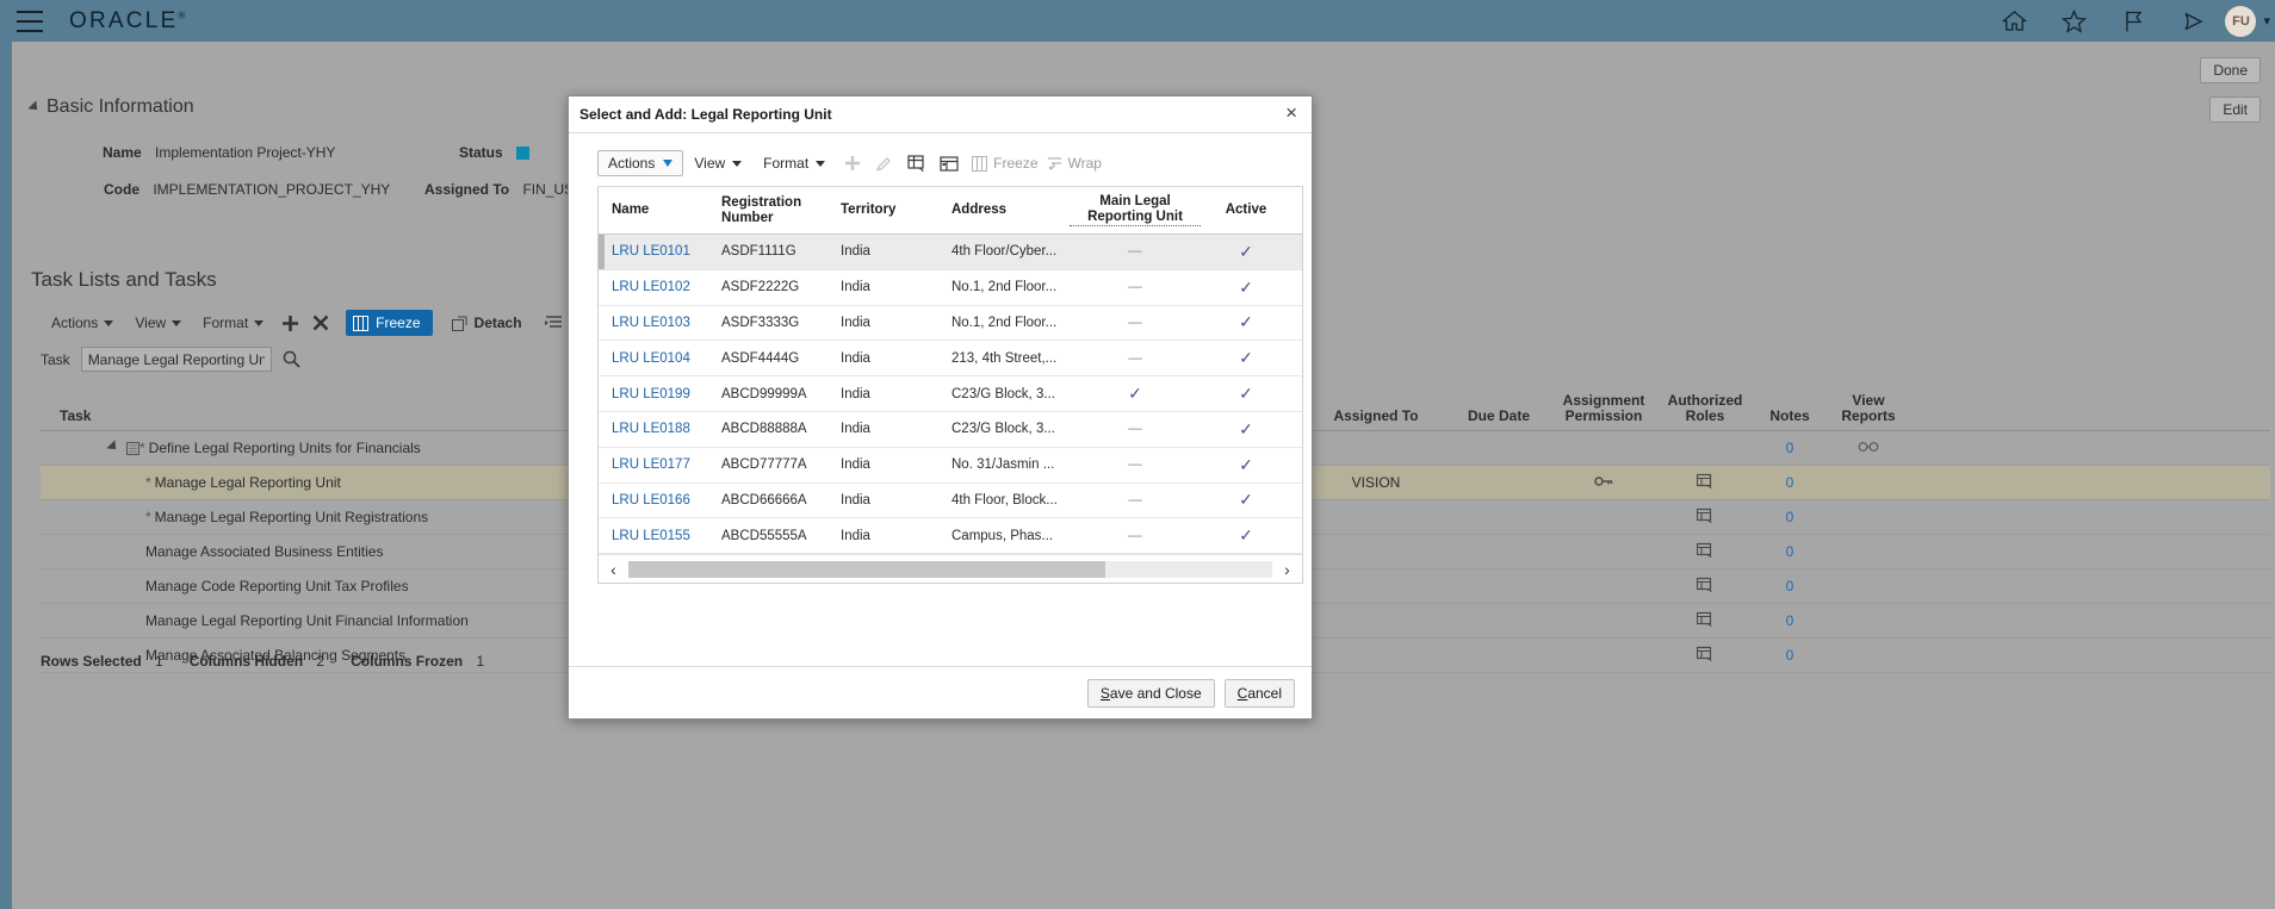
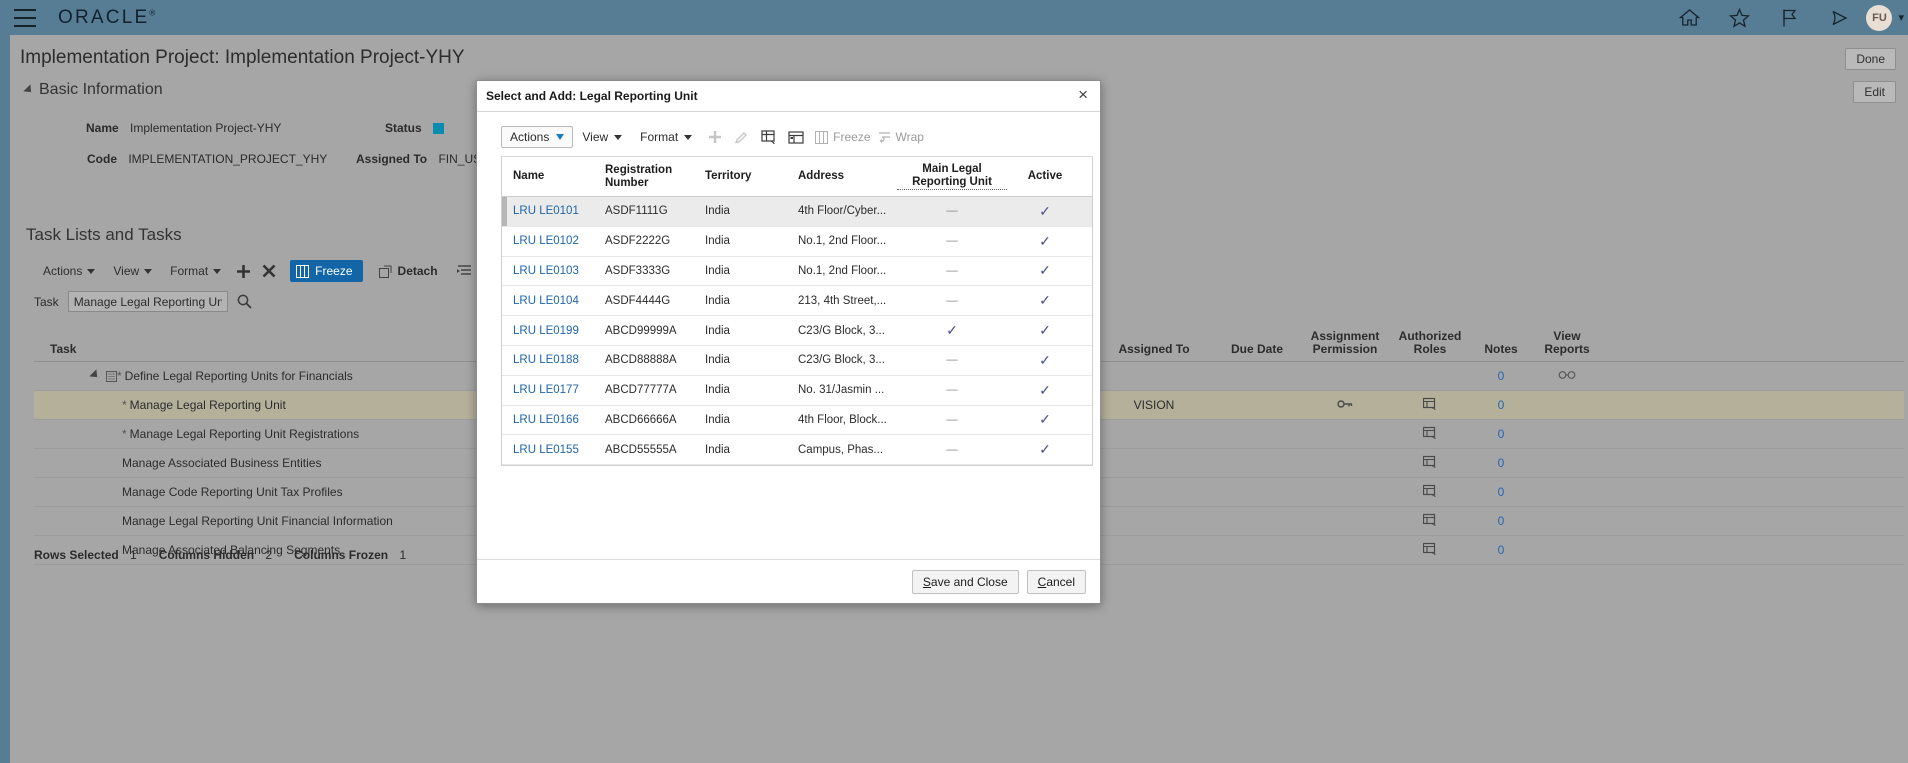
  ORACLE®
  FU
  ▾
+ Implementation Project: Implementation Project-YHY
  Done
  Edit
  Basic Information
  Name Implementation Project-YHY
  Code IMPLEMENTATION_PROJECT_YHY
  Status
  Assigned To FIN_U
  Task Lists and Tasks
  Actions
  View
  Format
  Freeze
  Detach
  Task
  Manage Legal Reporting Un
  Task
  Assigned To
  Due Date
  Assignment Permission
  Authorized Roles
  Notes
  View Reports
  * Define Legal Reporting Units for Financials
  0
  * Manage Legal Reporting Unit
  VISION
  0
  * Manage Legal Reporting Unit Registrations
  0
  Manage Associated Business Entities
  0
  Manage Code Reporting Unit Tax Profiles
  0
  Manage Legal Reporting Unit Financial Information
  0
  Manage Associated Balancing Segments
  0
  Rows Selected 1
  Columns Hidden 2
  Columns Frozen 1
  Select and Add: Legal Reporting Unit
  ×
  Actions
  View
  Format
  Freeze
  Wrap
  Name
  Registration Number
  Territory
  Address
  Main Legal Reporting Unit
  Active
  LRU LE0101
  ASDF1111G
  India
  4th Floor/Cyber...
  —
  ✓
  LRU LE0102
  ASDF2222G
  India
  No.1, 2nd Floor...
  —
  ✓
  LRU LE0103
  ASDF3333G
  India
  No.1, 2nd Floor...
  —
  ✓
  LRU LE0104
  ASDF4444G
  India
  213, 4th Street,...
  —
  ✓
  LRU LE0199
  ABCD99999A
  India
  C23/G Block, 3...
  ✓
  ✓
  LRU LE0188
  ABCD88888A
  India
  C23/G Block, 3...
  —
  ✓
  LRU LE0177
  ABCD77777A
  India
  No. 31/Jasmin ...
  —
  ✓
  LRU LE0166
  ABCD66666A
  India
  4th Floor, Block...
  —
  ✓
  LRU LE0155
  ABCD55555A
  India
  Campus, Phas...
  —
  ✓
- ‹
- ›
  Save and Close
  Cancel
